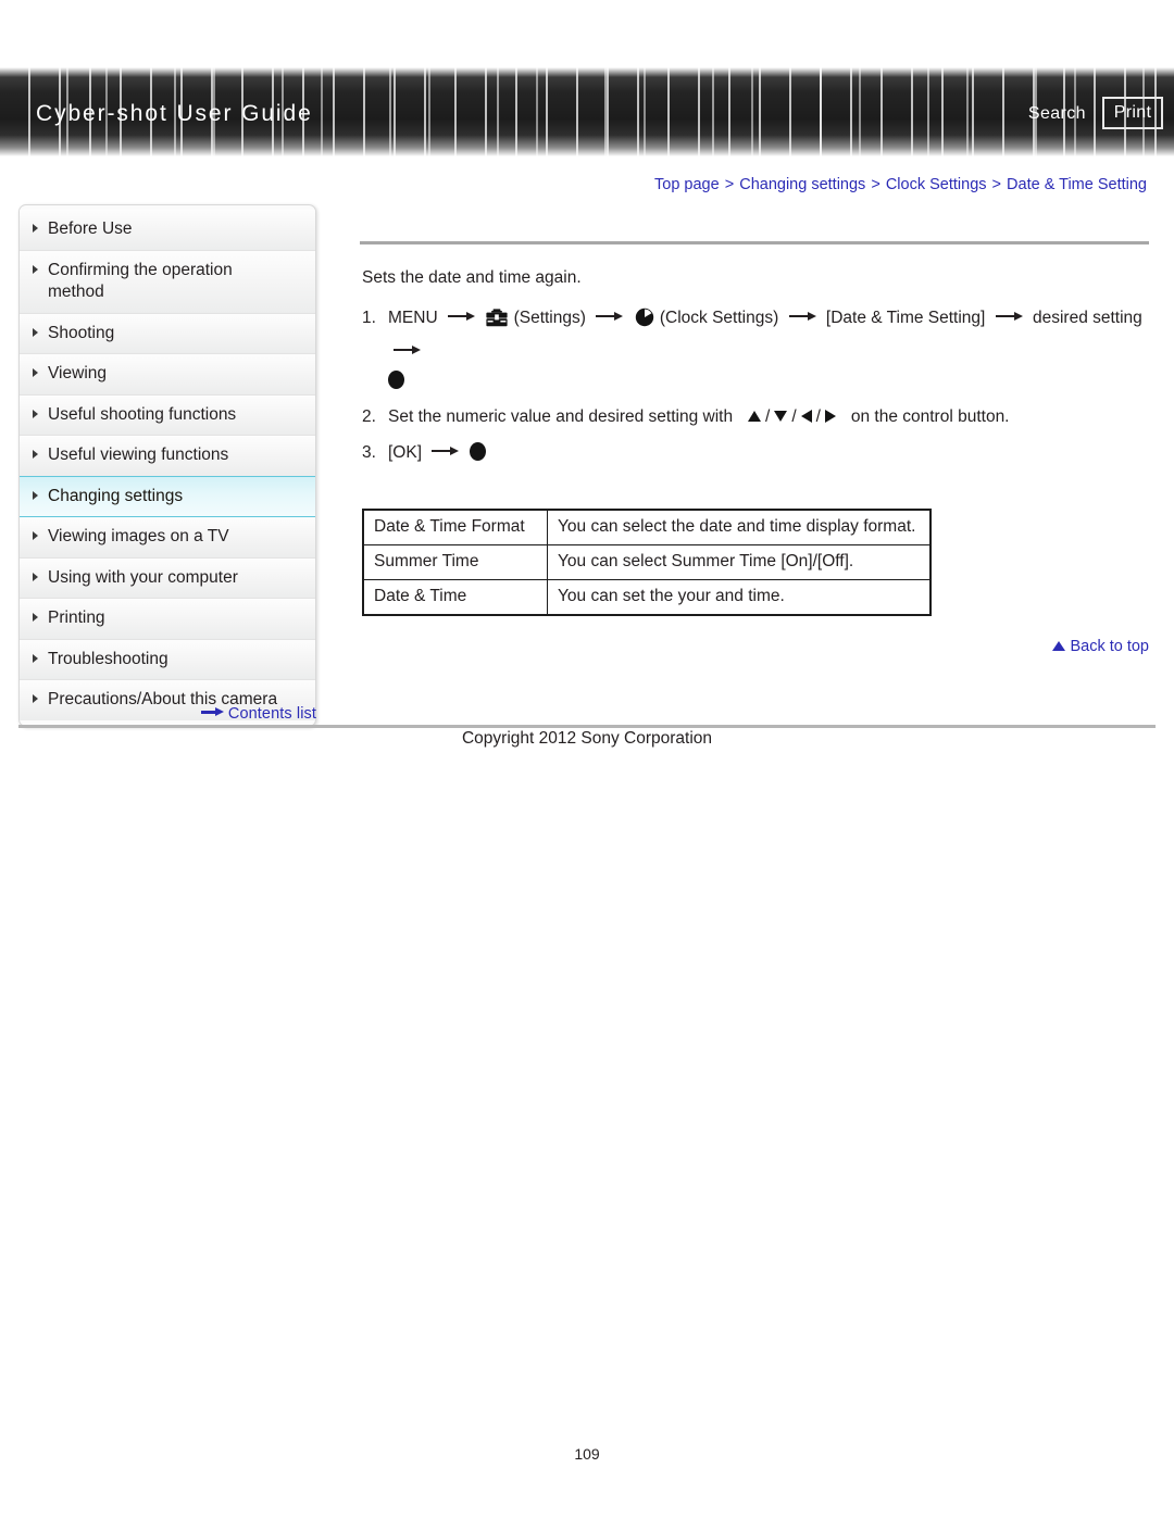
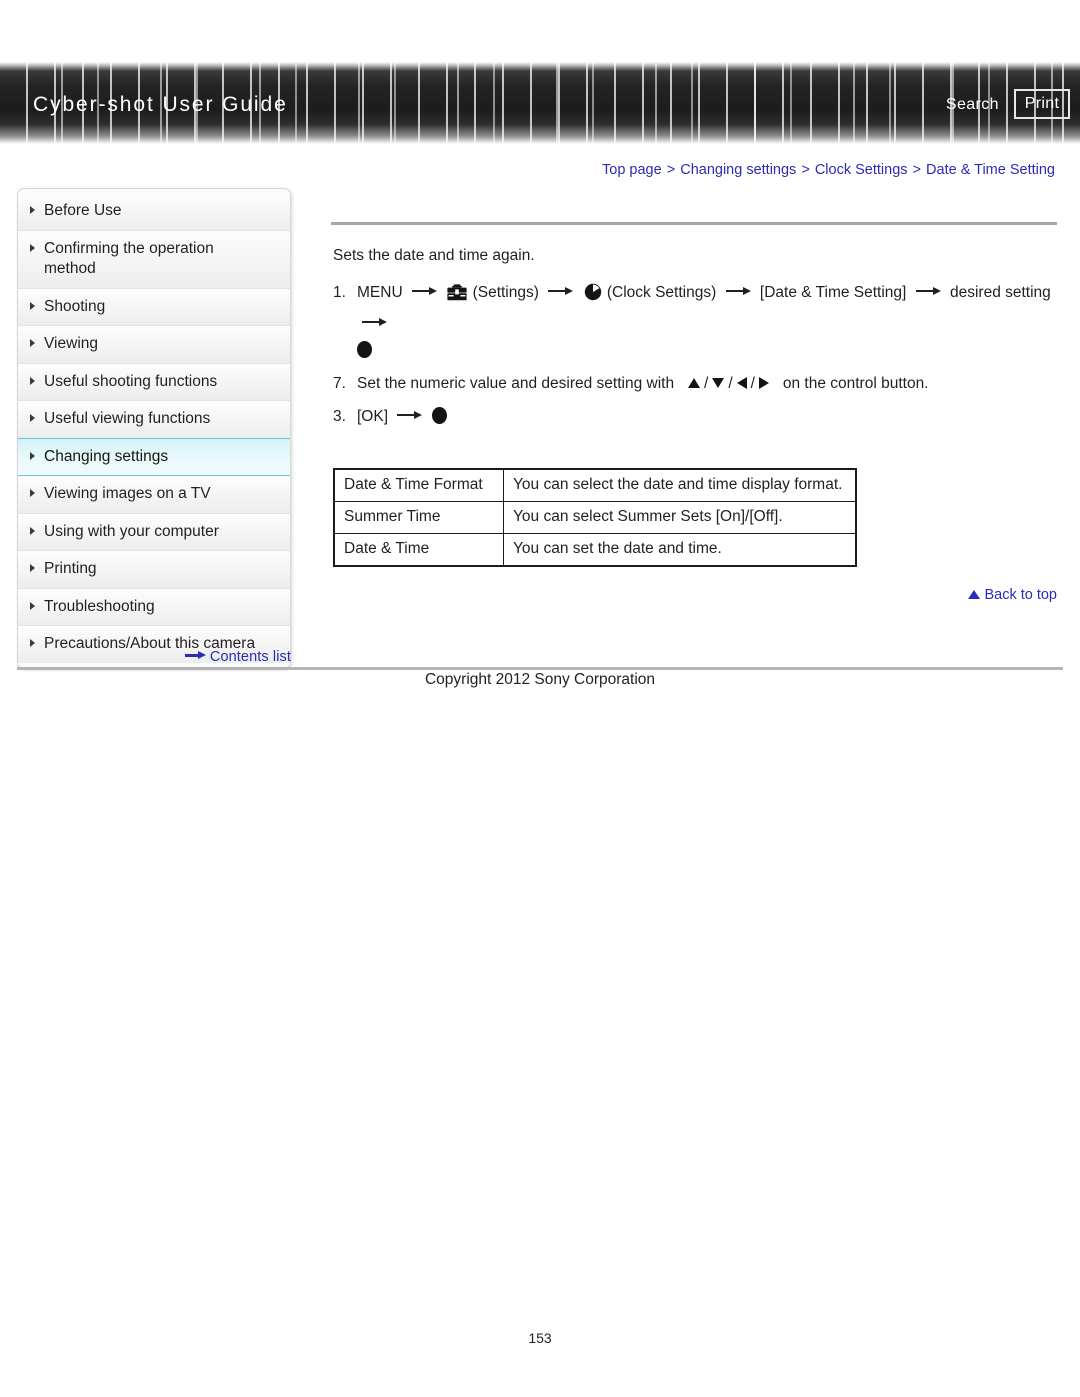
  Cyber-shot User Guide
  Search
  Print
  Top page > Changing settings > Clock Settings > Date & Time Setting
  Before Use
  Confirming the operation method
  Shooting
  Viewing
  Useful shooting functions
  Useful viewing functions
  Changing settings
  Viewing images on a TV
  Using with your computer
  Printing
  Troubleshooting
  Precautions/About this camera
  Contents list
  Sets the date and time again.
  1.
  MENU (Settings) (Clock Settings) [Date & Time Setting] desired setting
- 2.
+ 7.
  Set the numeric value and desired setting with / / / on the control button.
  3.
  [OK]
  Date & Time Format	You can select the date and time display format.
- Summer Time	You can select Summer Time [On]/[Off].
+ Summer Time	You can select Summer Sets [On]/[Off].
- Date & Time	You can set the your and time.
+ Date & Time	You can set the date and time.
  Back to top
  Copyright 2012 Sony Corporation
- 109
+ 153
